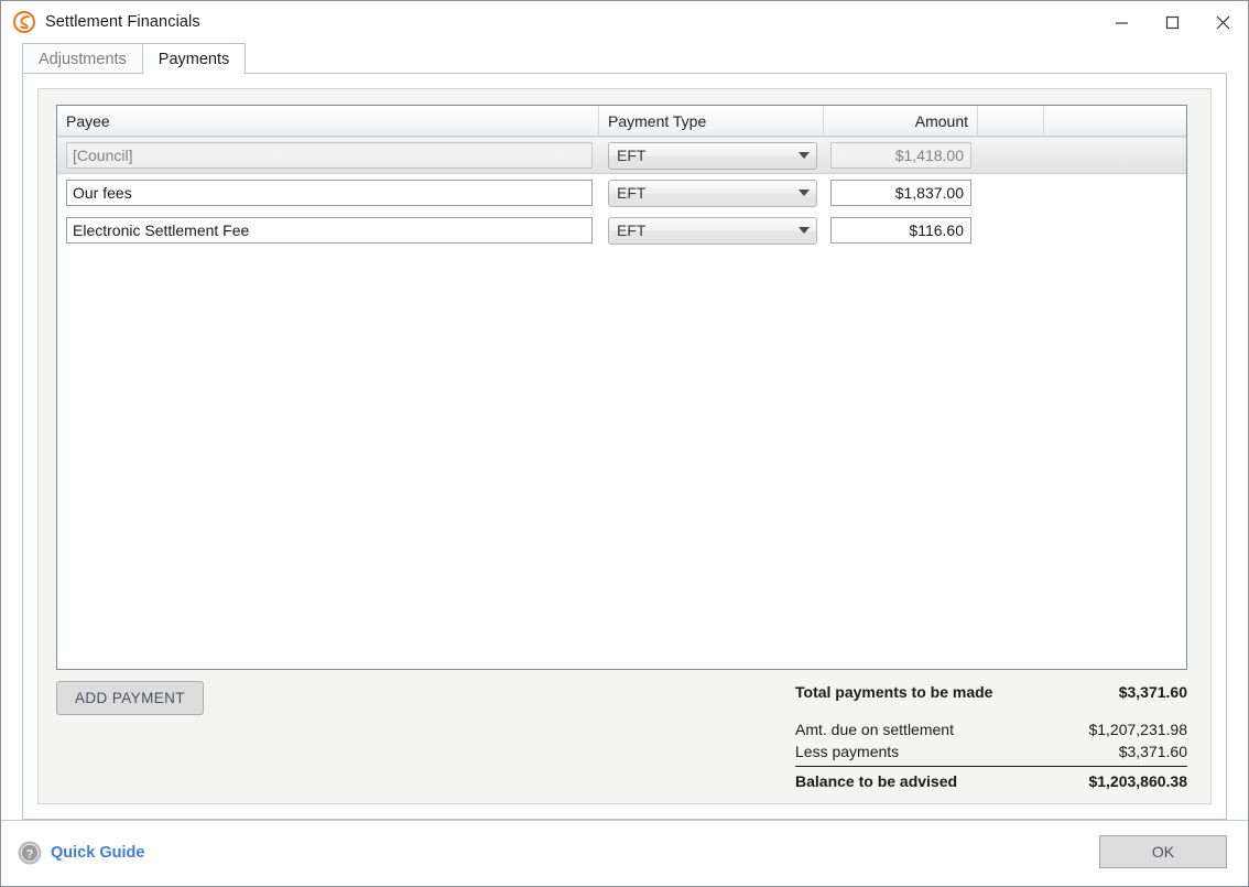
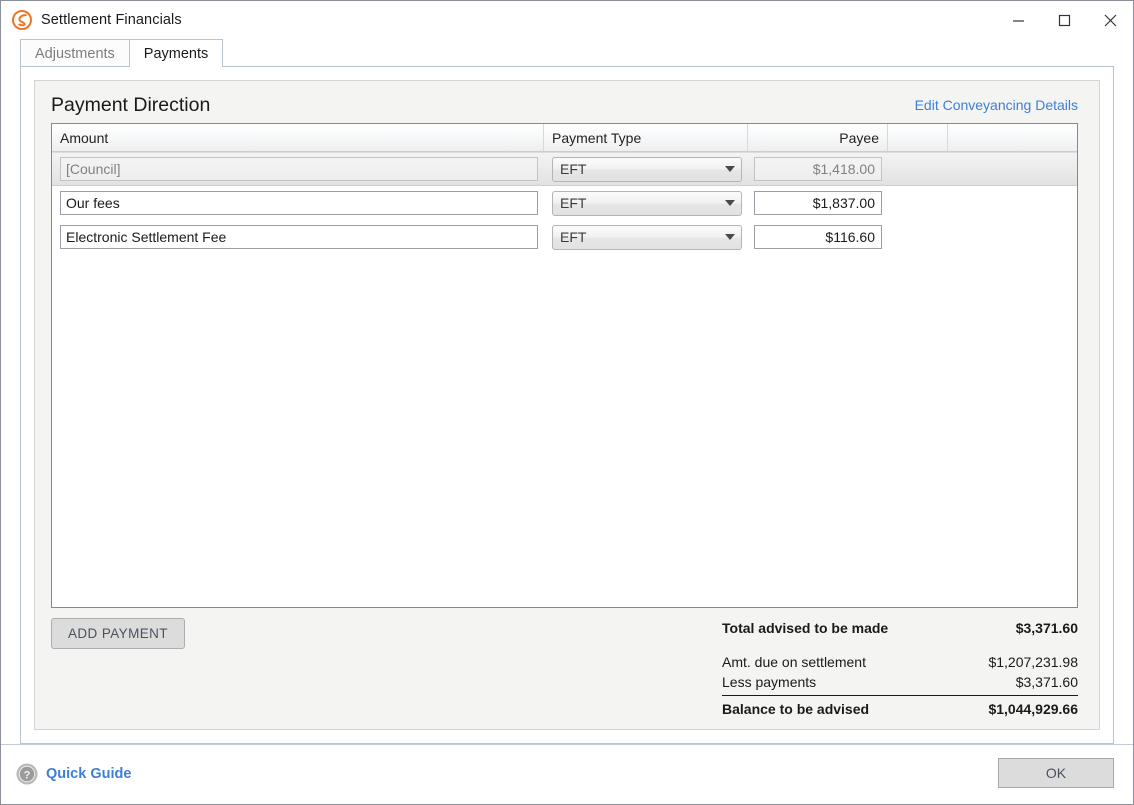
  Settlement Financials
  Adjustments
  Payments
+ Payment Direction
+ Edit Conveyancing Details
- Payee
+ Amount
  Payment Type
- Amount
+ Payee
  [Council]
  EFT
  $1,418.00
  Our fees
  EFT
  $1,837.00
  Electronic Settlement Fee
  EFT
  $116.60
  ADD PAYMENT
- Total payments to be made
+ Total advised to be made
  $3,371.60
  Amt. due on settlement
  $1,207,231.98
  Less payments
  $3,371.60
  Balance to be advised
- $1,203,860.38
+ $1,044,929.66
  ?
  Quick Guide
  OK
